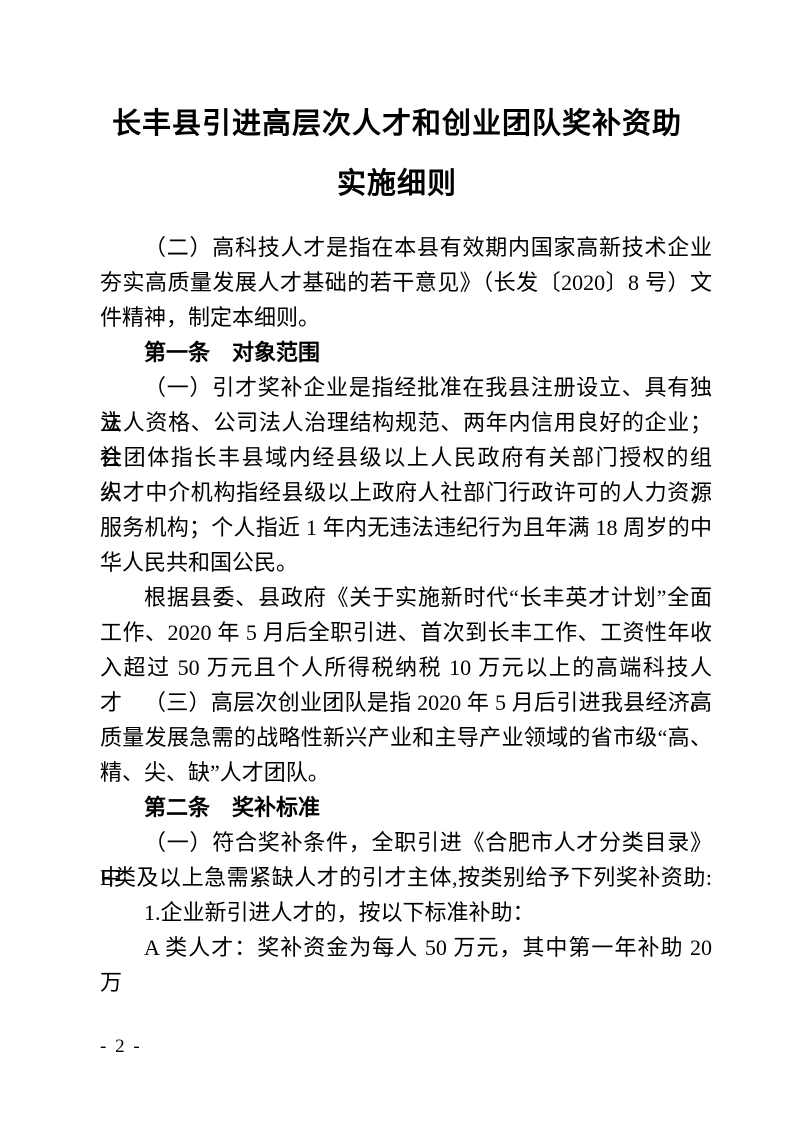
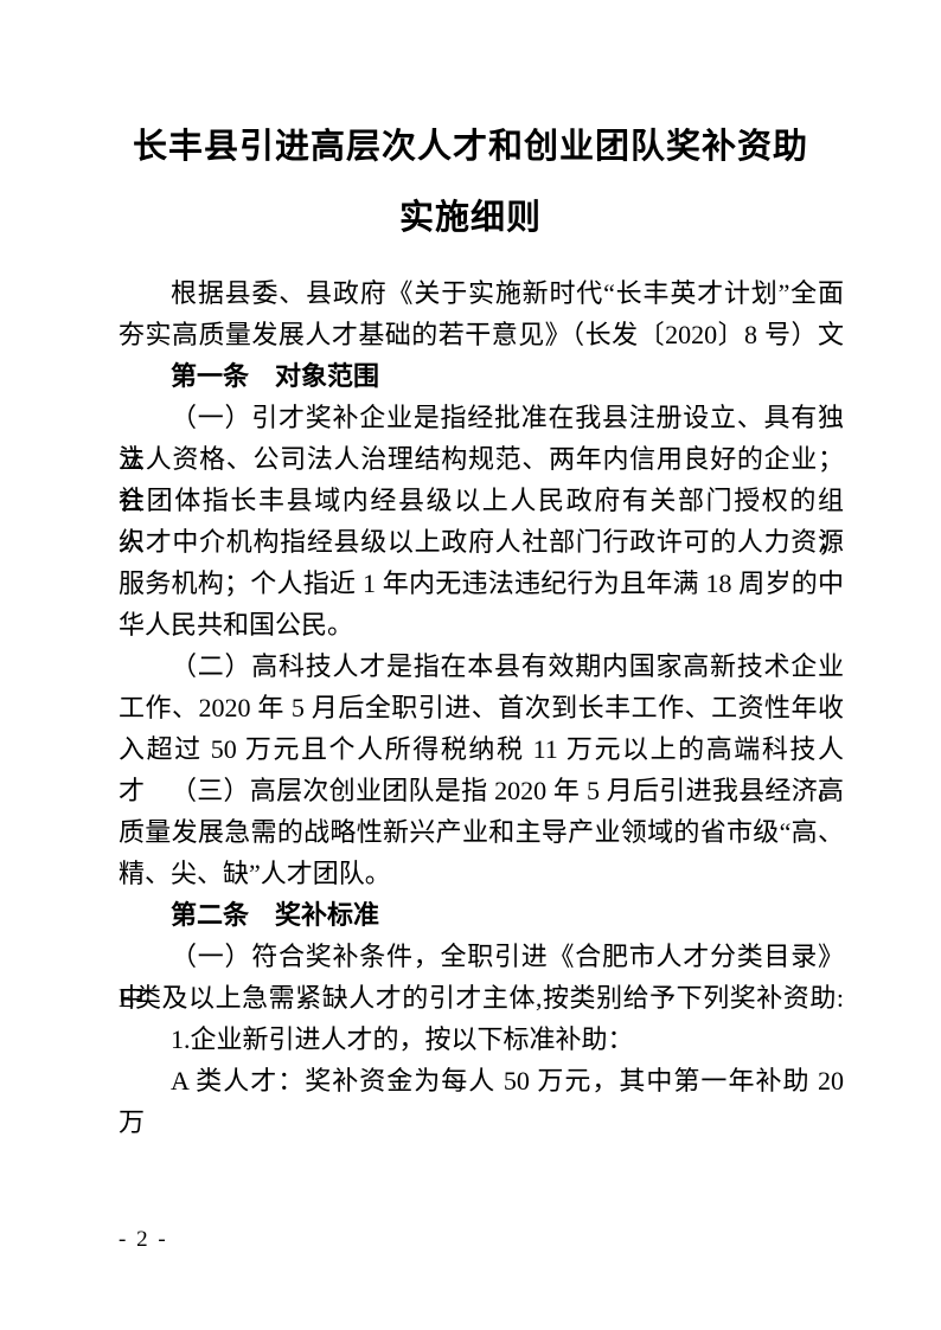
  长丰县引进高层次人才和创业团队奖补资助
  实施细则
- （二）高科技人才是指在本县有效期内国家高新技术企业
+ 根据县委、县政府《关于实施新时代“长丰英才计划”全面
  夯实高质量发展人才基础的若干意见》（长发〔2020〕8 号）文
- 件精神，制定本细则。
  第一条 对象范围
  （一）引才奖补企业是指经批准在我县注册设立、具有独立
  法人资格、公司法人治理结构规范、两年内信用良好的企业；社
  会团体指长丰县域内经县级以上人民政府有关部门授权的组织；
  人才中介机构指经县级以上政府人社部门行政许可的人力资源
  服务机构；个人指近 1 年内无违法违纪行为且年满 18 周岁的中
  华人民共和国公民。
- 根据县委、县政府《关于实施新时代“长丰英才计划”全面
+ （二）高科技人才是指在本县有效期内国家高新技术企业
  工作、2020 年 5 月后全职引进、首次到长丰工作、工资性年收
- 入超过 50 万元且个人所得税纳税 10 万元以上的高端科技人才。
+ 入超过 50 万元且个人所得税纳税 11 万元以上的高端科技人才。
  （三）高层次创业团队是指 2020 年 5 月后引进我县经济高
  质量发展急需的战略性新兴产业和主导产业领域的省市级“高、
  精、尖、缺”人才团队。
  第二条 奖补标准
  （一）符合奖补条件，全职引进《合肥市人才分类目录》中
  E类及以上急需紧缺人才的引才主体,按类别给予下列奖补资助:
  1.企业新引进人才的，按以下标准补助：
  A 类人才：奖补资金为每人 50 万元，其中第一年补助 20 万
  - 2 -
